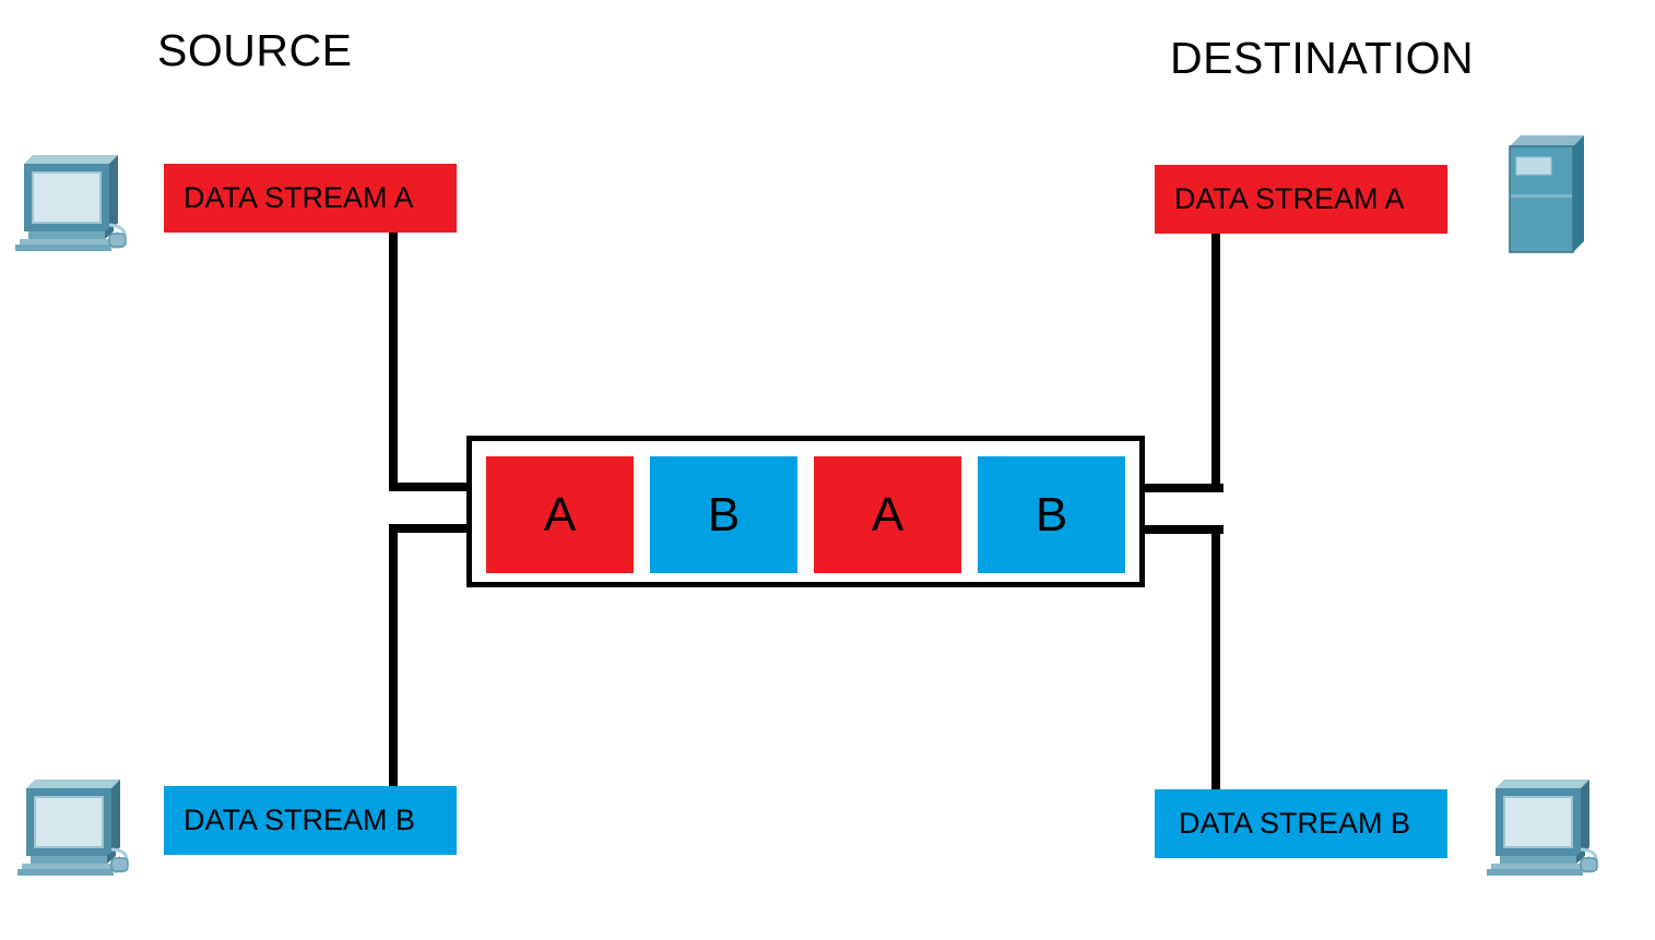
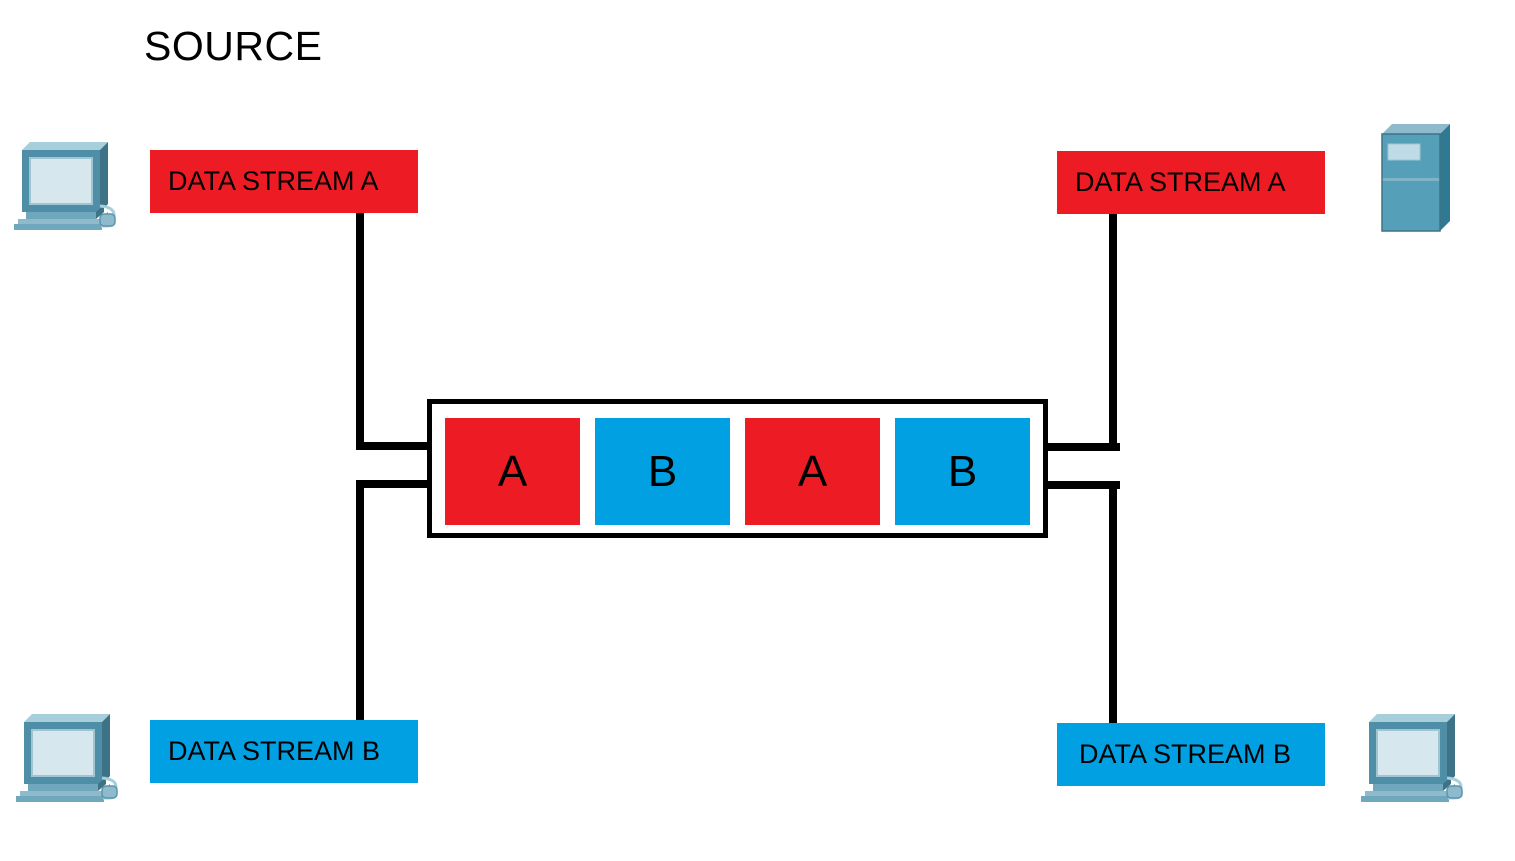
  SOURCE
- DESTINATION
  DATA STREAM A
  DATA STREAM B
  DATA STREAM A
  DATA STREAM B
  A
  B
  A
  B
